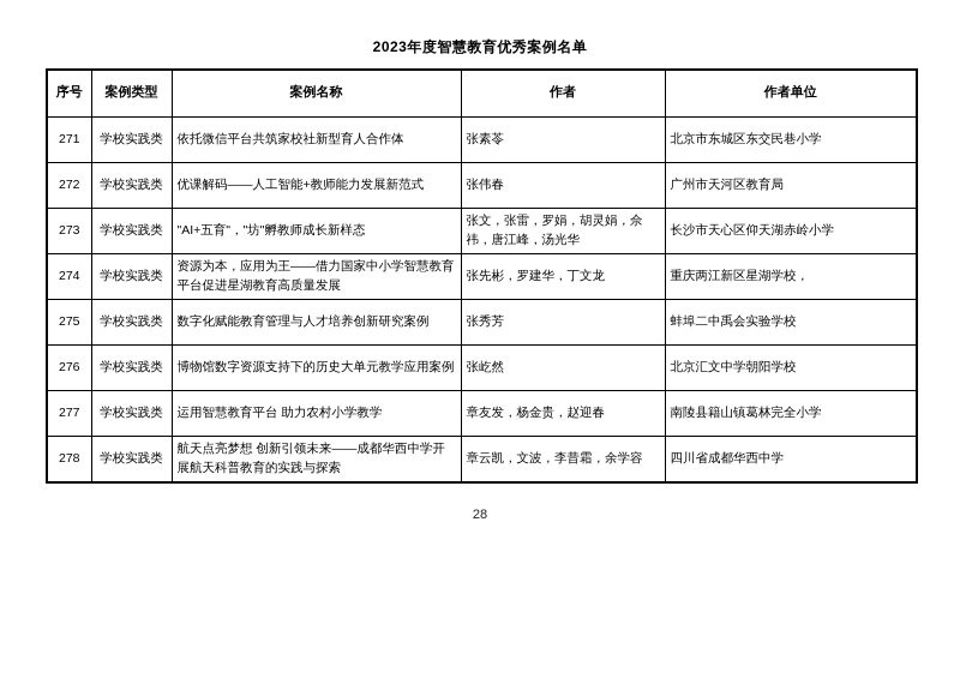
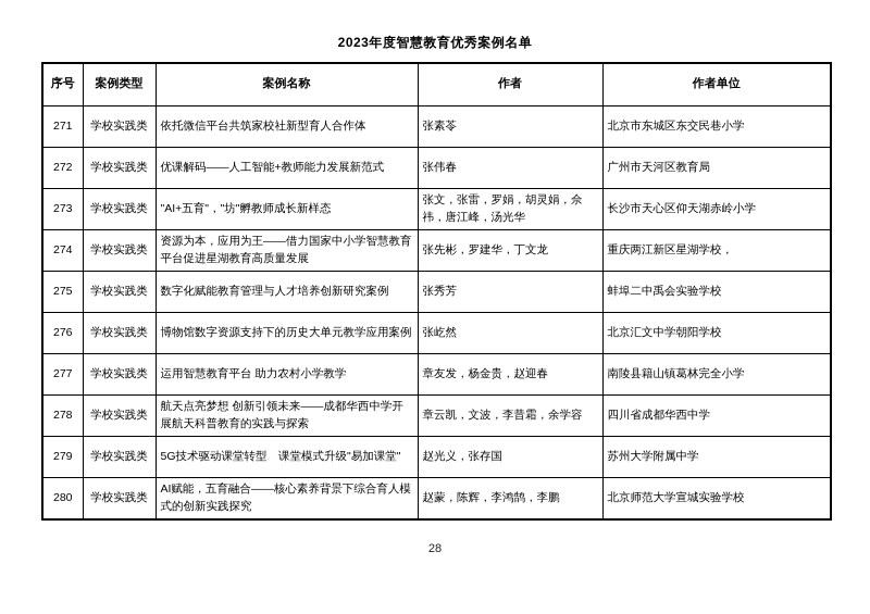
  2023年度智慧教育优秀案例名单
  序号	案例类型	案例名称	作者	作者单位
  271	学校实践类	依托微信平台共筑家校社新型育人合作体	张素苓	北京市东城区东交民巷小学
  272	学校实践类	优课解码——人工智能+教师能力发展新范式	张伟春	广州市天河区教育局
  273	学校实践类	"AI+五育"，"坊"孵教师成长新样态	张文，张雷，罗娟，胡灵娟，佘祎，唐江峰，汤光华	长沙市天心区仰天湖赤岭小学
  274	学校实践类	资源为本，应用为王——借力国家中小学智慧教育平台促进星湖教育高质量发展	张先彬，罗建华，丁文龙	重庆两江新区星湖学校，
  275	学校实践类	数字化赋能教育管理与人才培养创新研究案例	张秀芳	蚌埠二中禹会实验学校
  276	学校实践类	博物馆数字资源支持下的历史大单元教学应用案例	张屹然	北京汇文中学朝阳学校
  277	学校实践类	运用智慧教育平台 助力农村小学教学	章友发，杨金贵，赵迎春	南陵县籍山镇葛林完全小学
  278	学校实践类	航天点亮梦想 创新引领未来——成都华西中学开展航天科普教育的实践与探索	章云凯，文波，李昔霜，余学容	四川省成都华西中学
+ 279	学校实践类	5G技术驱动课堂转型 课堂模式升级"易加课堂"	赵光义，张存国	苏州大学附属中学
+ 280	学校实践类	AI赋能，五育融合——核心素养背景下综合育人模式的创新实践探究	赵蒙，陈辉，李鸿鹄，李鹏	北京师范大学宣城实验学校
  28
